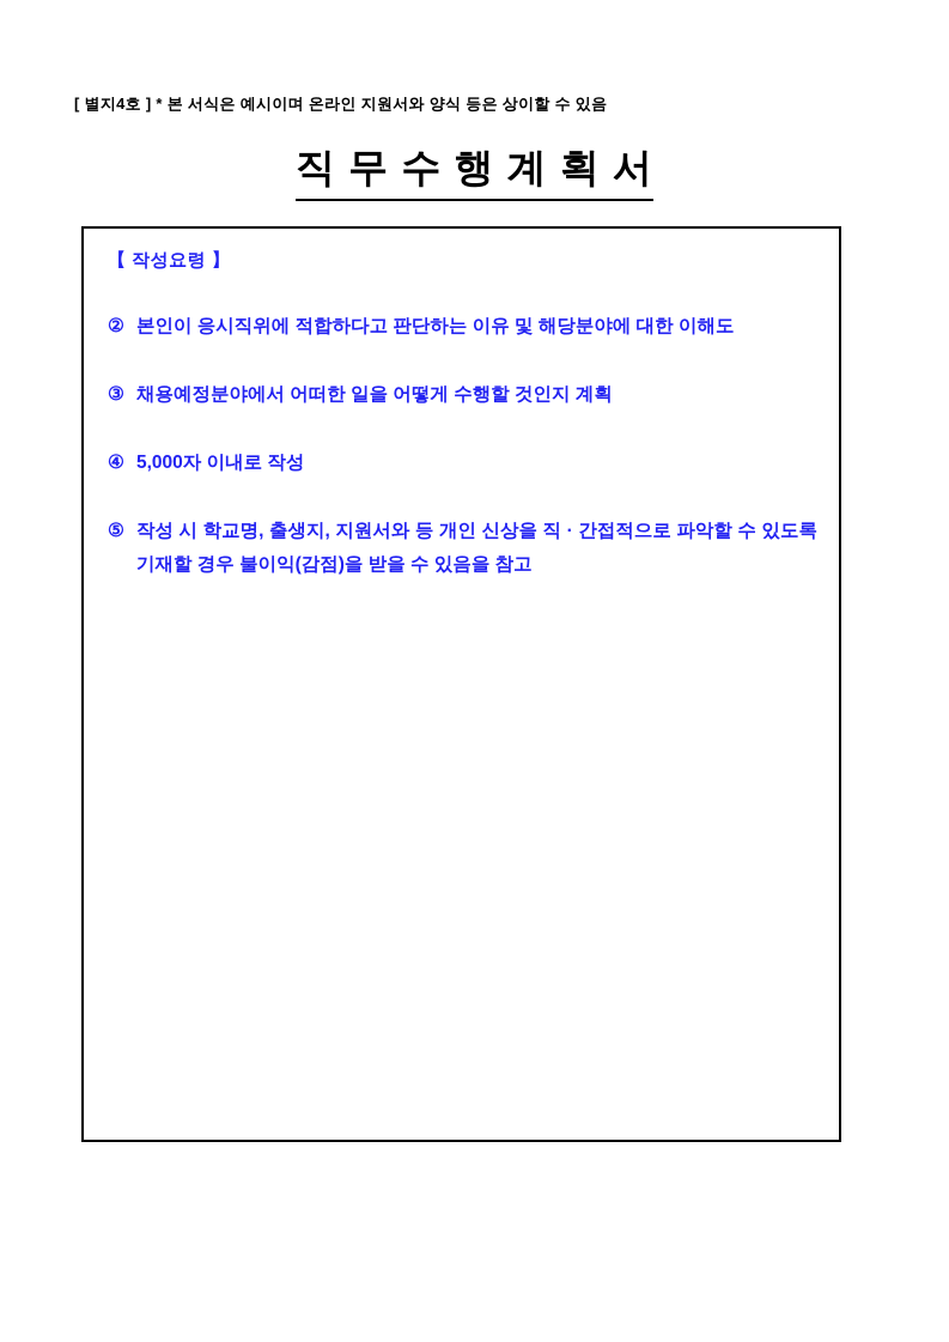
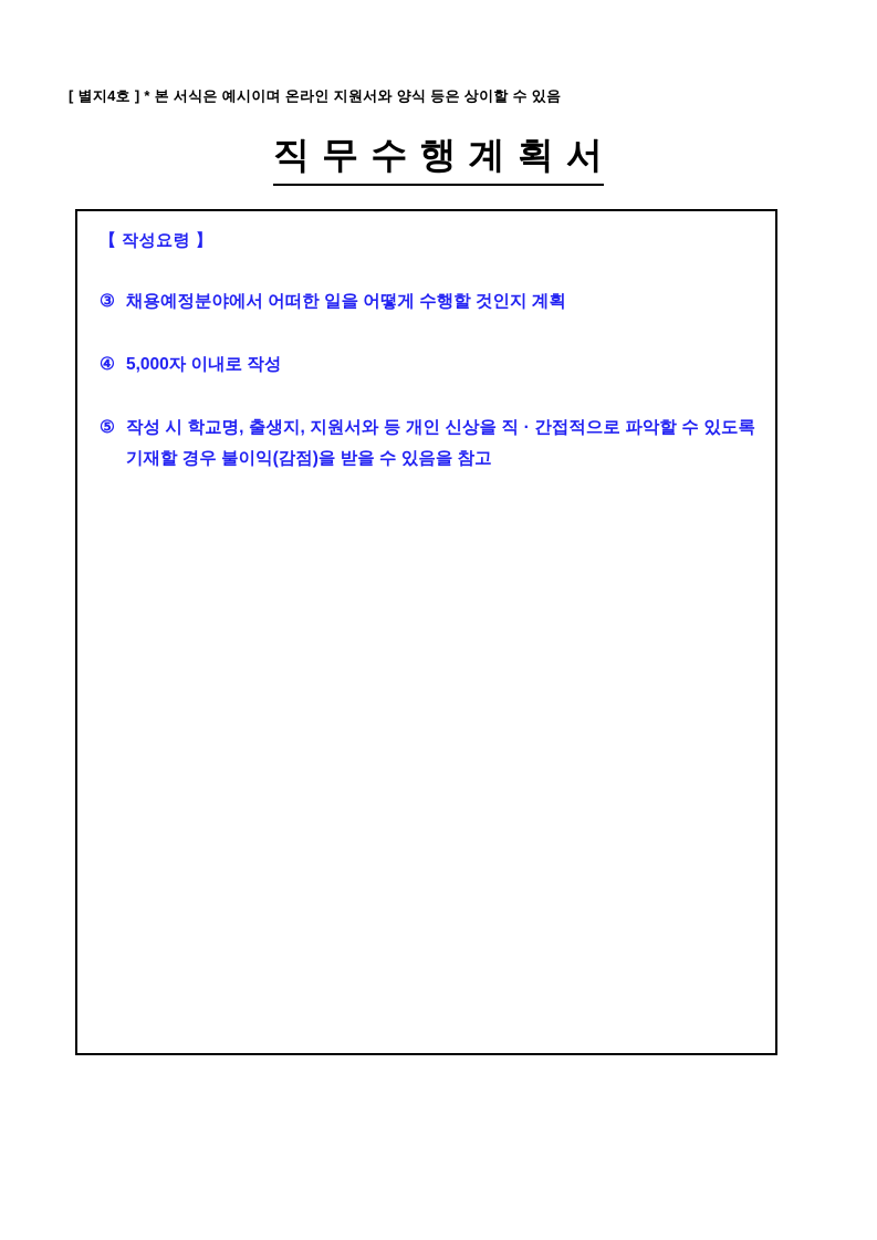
  [ 별지4호 ] * 본 서식은 예시이며 온라인 지원서와 양식 등은 상이할 수 있음
  직 무 수 행 계 획 서
  【 작성요령 】
- ②
- 본인이 응시직위에 적합하다고 판단하는 이유 및 해당분야에 대한 이해도
  ③
  채용예정분야에서 어떠한 일을 어떻게 수행할 것인지 계획
  ④
  5,000자 이내로 작성
  ⑤
  작성 시 학교명, 출생지, 지원서와 등 개인 신상을 직 · 간접적으로 파악할 수 있도록 기재할 경우 불이익(감점)을 받을 수 있음을 참고
